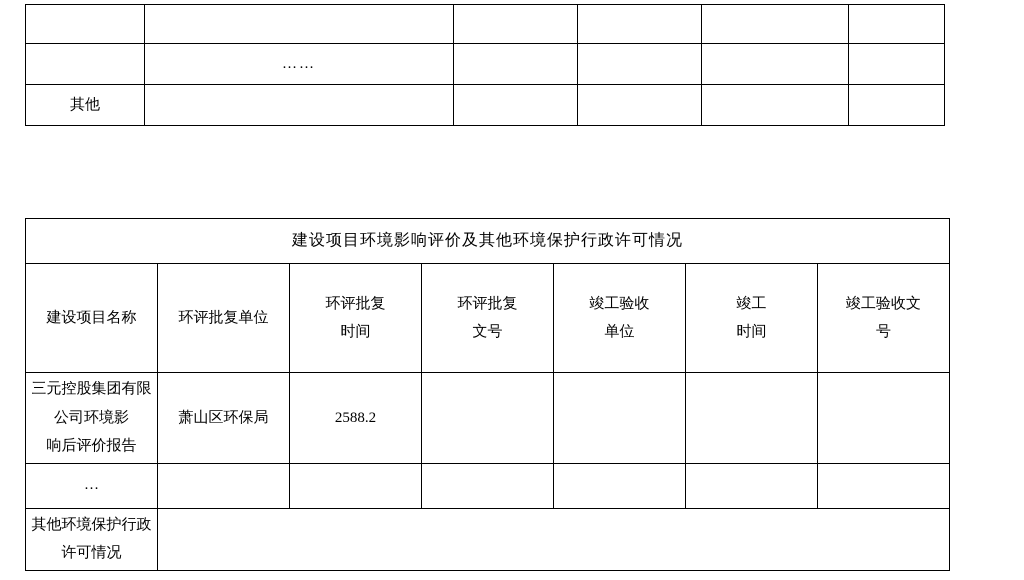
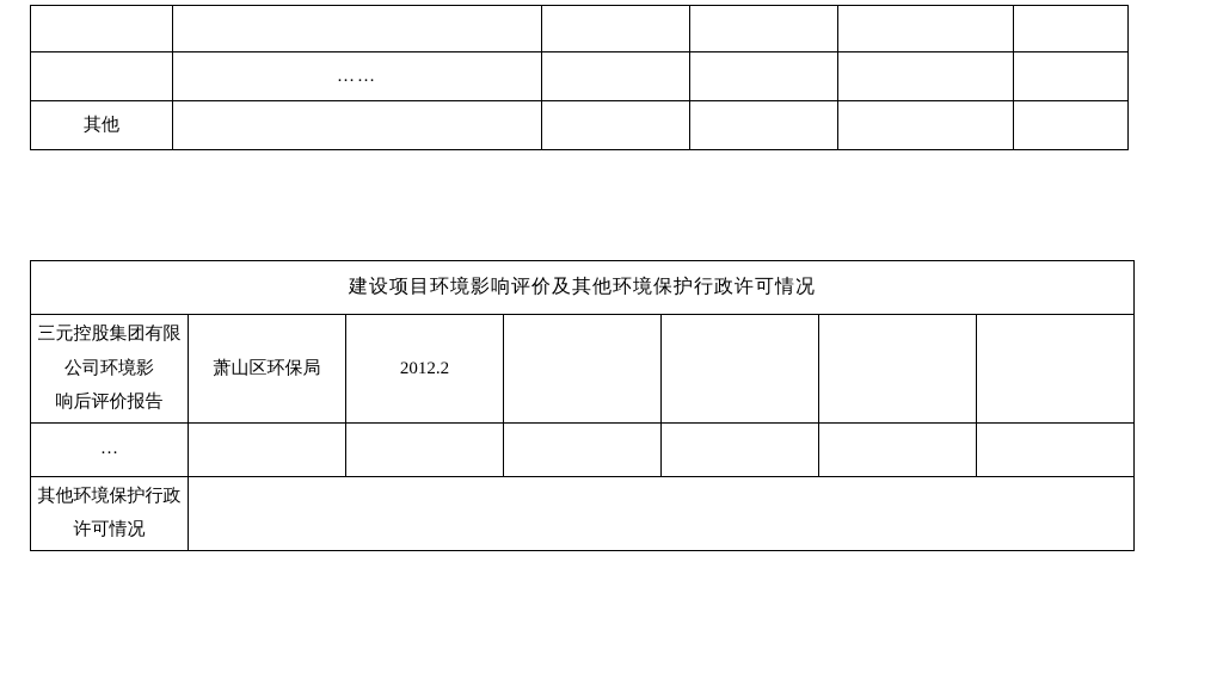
  	……
  其他
  建设项目环境影响评价及其他环境保护行政许可情况
- 建设项目名称	环评批复单位	环评批复 时间	环评批复 文号	竣工验收 单位	竣工 时间	竣工验收文 号
- 三元控股集团有限公司环境影 响后评价报告	萧山区环保局	2588.2
+ 三元控股集团有限公司环境影 响后评价报告	萧山区环保局	2012.2
  …
  其他环境保护行政许可情况
